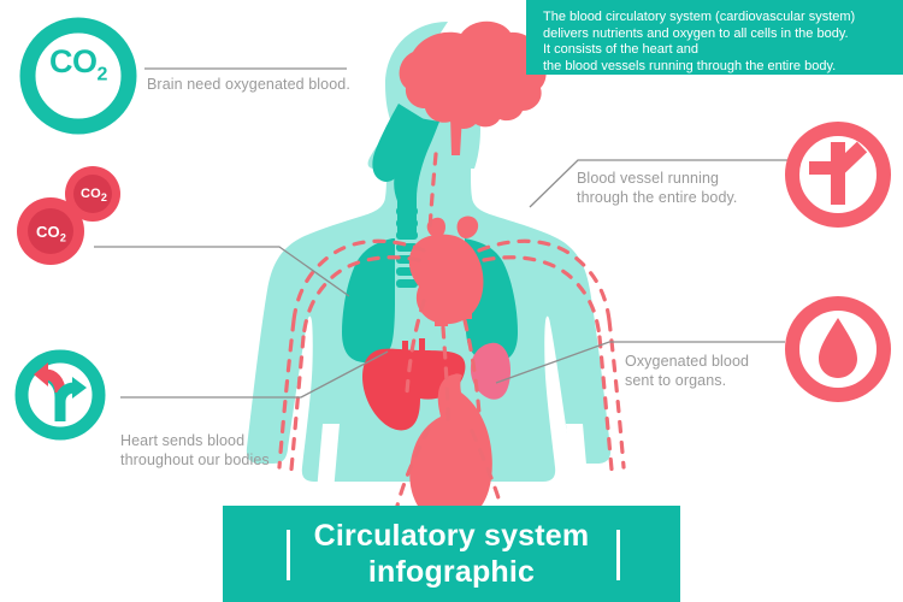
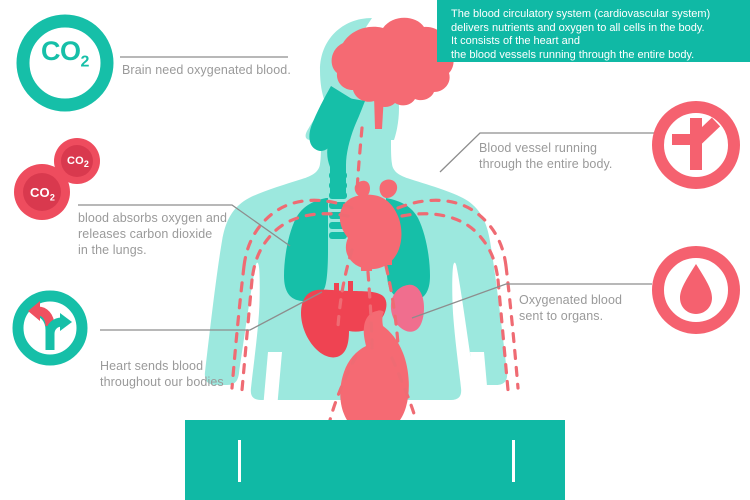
  The blood circulatory system (cardiovascular system)
  delivers nutrients and oxygen to all cells in the body.
  It consists of the heart and
  the blood vessels running through the entire body.
  CO2
  Brain need oxygenated blood.
  CO2
  CO2
+ blood absorbs oxygen and
+ releases carbon dioxide
+ in the lungs.
  Heart sends blood
  throughout our bodies
  Blood vessel running
  through the entire body.
  Oxygenated blood
  sent to organs.
- Circulatory system
- infographic
